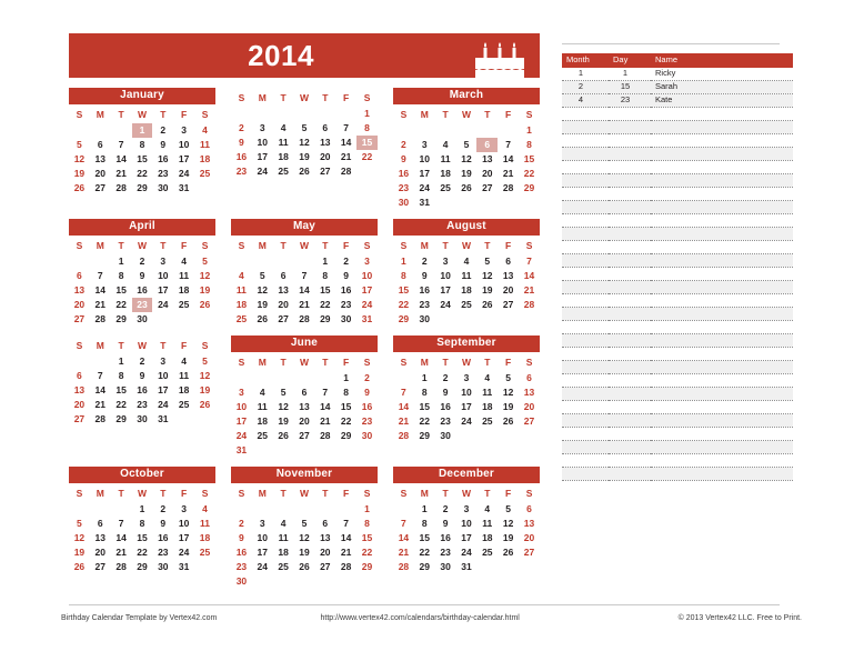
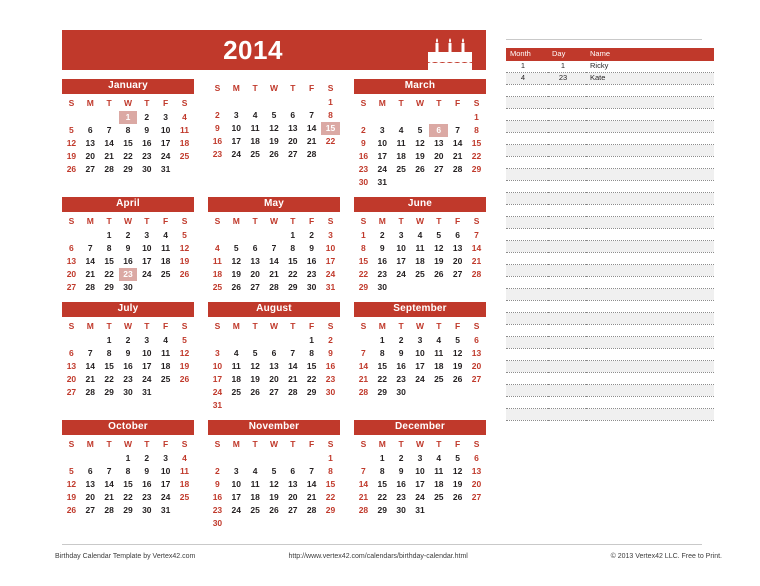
  2014
  January
  S	M	T	W	T	F	S
  			1	2	3	4
  5	6	7	8	9	10	11
  12	13	14	15	16	17	18
  19	20	21	22	23	24	25
  26	27	28	29	30	31
  S	M	T	W	T	F	S
  						1
  2	3	4	5	6	7	8
  9	10	11	12	13	14	15
  16	17	18	19	20	21	22
  23	24	25	26	27	28
  March
  S	M	T	W	T	F	S
  						1
  2	3	4	5	6	7	8
  9	10	11	12	13	14	15
  16	17	18	19	20	21	22
  23	24	25	26	27	28	29
  30	31
  April
  S	M	T	W	T	F	S
  		1	2	3	4	5
  6	7	8	9	10	11	12
  13	14	15	16	17	18	19
  20	21	22	23	24	25	26
  27	28	29	30
  May
  S	M	T	W	T	F	S
  				1	2	3
  4	5	6	7	8	9	10
  11	12	13	14	15	16	17
  18	19	20	21	22	23	24
  25	26	27	28	29	30	31
- August
+ June
  S	M	T	W	T	F	S
  1	2	3	4	5	6	7
  8	9	10	11	12	13	14
  15	16	17	18	19	20	21
  22	23	24	25	26	27	28
  29	30
+ July
  S	M	T	W	T	F	S
  		1	2	3	4	5
  6	7	8	9	10	11	12
  13	14	15	16	17	18	19
  20	21	22	23	24	25	26
  27	28	29	30	31
- June
+ August
  S	M	T	W	T	F	S
  					1	2
  3	4	5	6	7	8	9
  10	11	12	13	14	15	16
  17	18	19	20	21	22	23
  24	25	26	27	28	29	30
  31
  September
  S	M	T	W	T	F	S
  	1	2	3	4	5	6
  7	8	9	10	11	12	13
  14	15	16	17	18	19	20
  21	22	23	24	25	26	27
  28	29	30
  October
  S	M	T	W	T	F	S
  			1	2	3	4
  5	6	7	8	9	10	11
  12	13	14	15	16	17	18
  19	20	21	22	23	24	25
  26	27	28	29	30	31
  November
  S	M	T	W	T	F	S
  						1
  2	3	4	5	6	7	8
  9	10	11	12	13	14	15
  16	17	18	19	20	21	22
  23	24	25	26	27	28	29
  30
  December
  S	M	T	W	T	F	S
  	1	2	3	4	5	6
  7	8	9	10	11	12	13
  14	15	16	17	18	19	20
  21	22	23	24	25	26	27
  28	29	30	31
  Month	Day	Name
  1	1	Ricky
- 2	15	Sarah
  4	23	Kate
